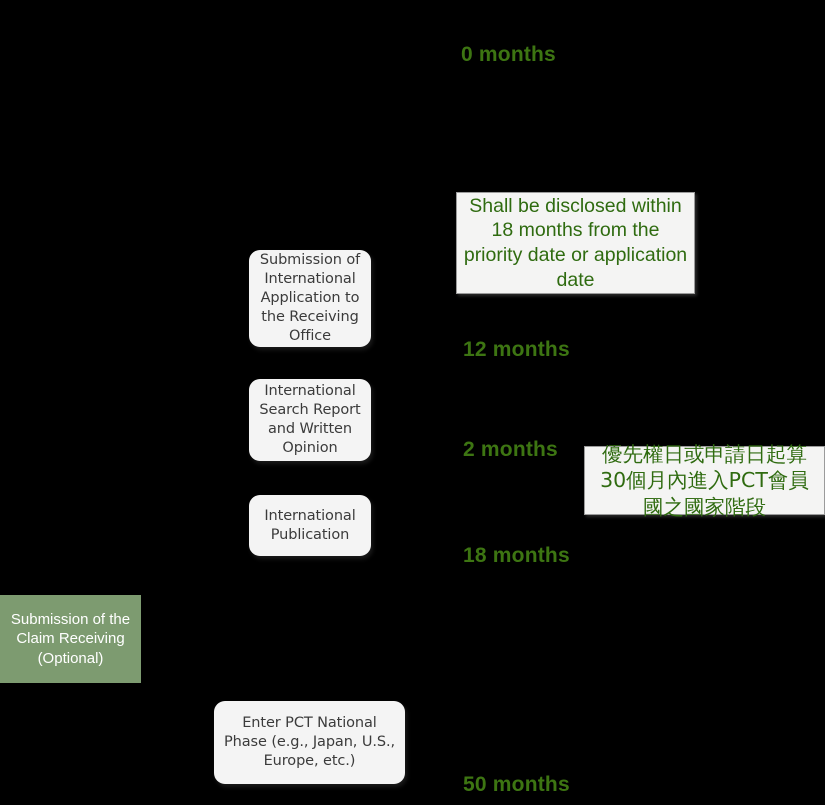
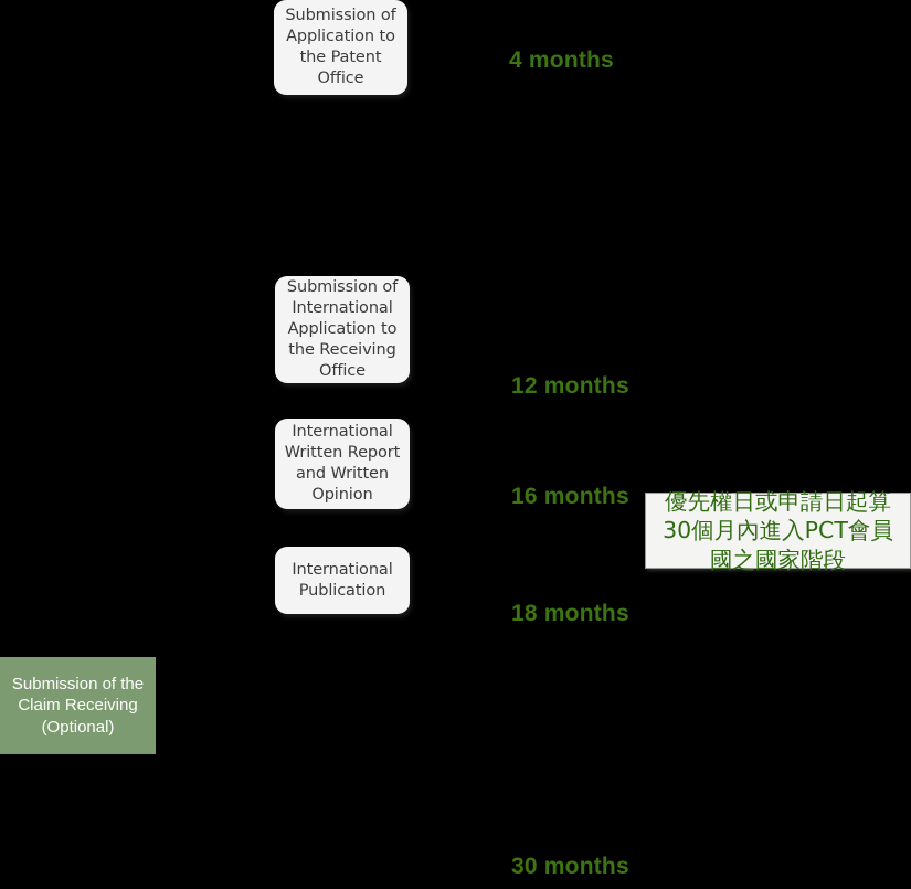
+ Submission of Application to the Patent Office
  Submission of International Application to the Receiving Office
- International Search Report and Written Opinion
+ International Written Report and Written Opinion
  International Publication
- Enter PCT National Phase (e.g., Japan, U.S., Europe, etc.)
- Shall be disclosed within 18 months from the priority date or application date
  優先權日或申請日起算30個月內進入PCT會員國之國家階段
  Submission of the Claim Receiving (Optional)
- 0 months
+ 4 months
  12 months
- 2 months
+ 16 months
  18 months
- 50 months
+ 30 months
